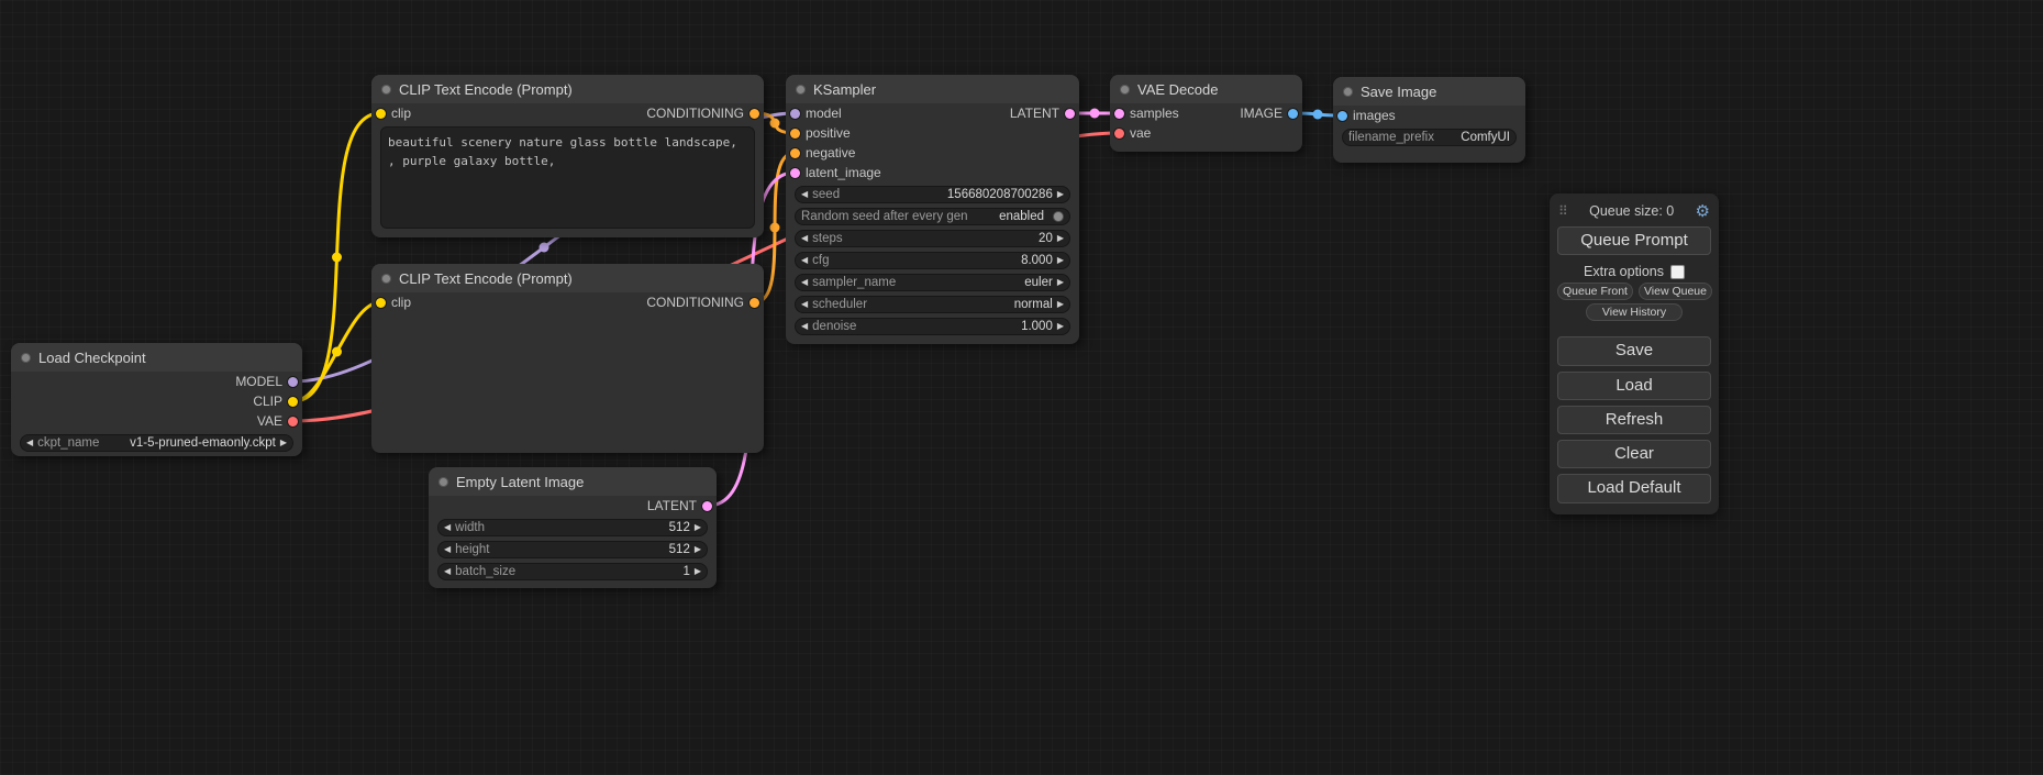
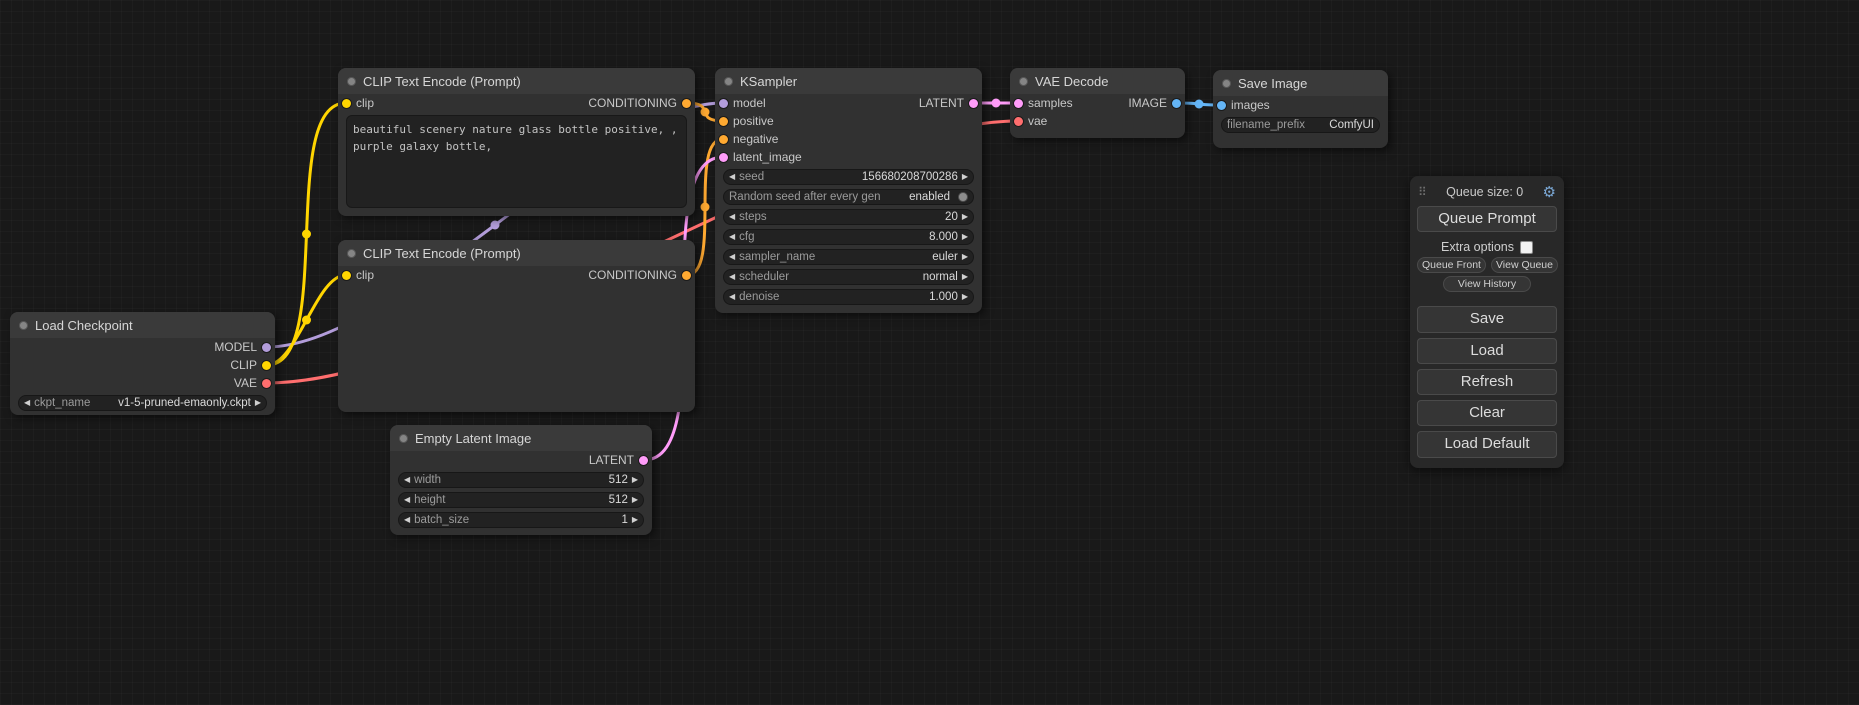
  Load Checkpoint
  MODEL
  CLIP
  VAE
  ◀
  ckpt_name
  v1-5-pruned-emaonly.ckpt
  ▶
  CLIP Text Encode (Prompt)
  clip
  CONDITIONING
- beautiful scenery nature glass bottle landscape, , purple galaxy bottle,
+ beautiful scenery nature glass bottle positive, , purple galaxy bottle,
  CLIP Text Encode (Prompt)
  clip
  CONDITIONING
  Empty Latent Image
  LATENT
  ◀
  width
  512
  ▶
  ◀
  height
  512
  ▶
  ◀
  batch_size
  1
  ▶
  KSampler
  model
  positive
  negative
  latent_image
  LATENT
  ◀
  seed
  156680208700286
  ▶
  Random seed after every gen
  enabled
  ◀
  steps
  20
  ▶
  ◀
  cfg
  8.000
  ▶
  ◀
  sampler_name
  euler
  ▶
  ◀
  scheduler
  normal
  ▶
  ◀
  denoise
  1.000
  ▶
  VAE Decode
  samples
  vae
  IMAGE
  Save Image
  images
  filename_prefix
  ComfyUI
  ⠿
  Queue size: 0
  ⚙
  Queue Prompt
  Extra options
  Queue Front
  View Queue
  View History
  Save
  Load
  Refresh
  Clear
  Load Default
